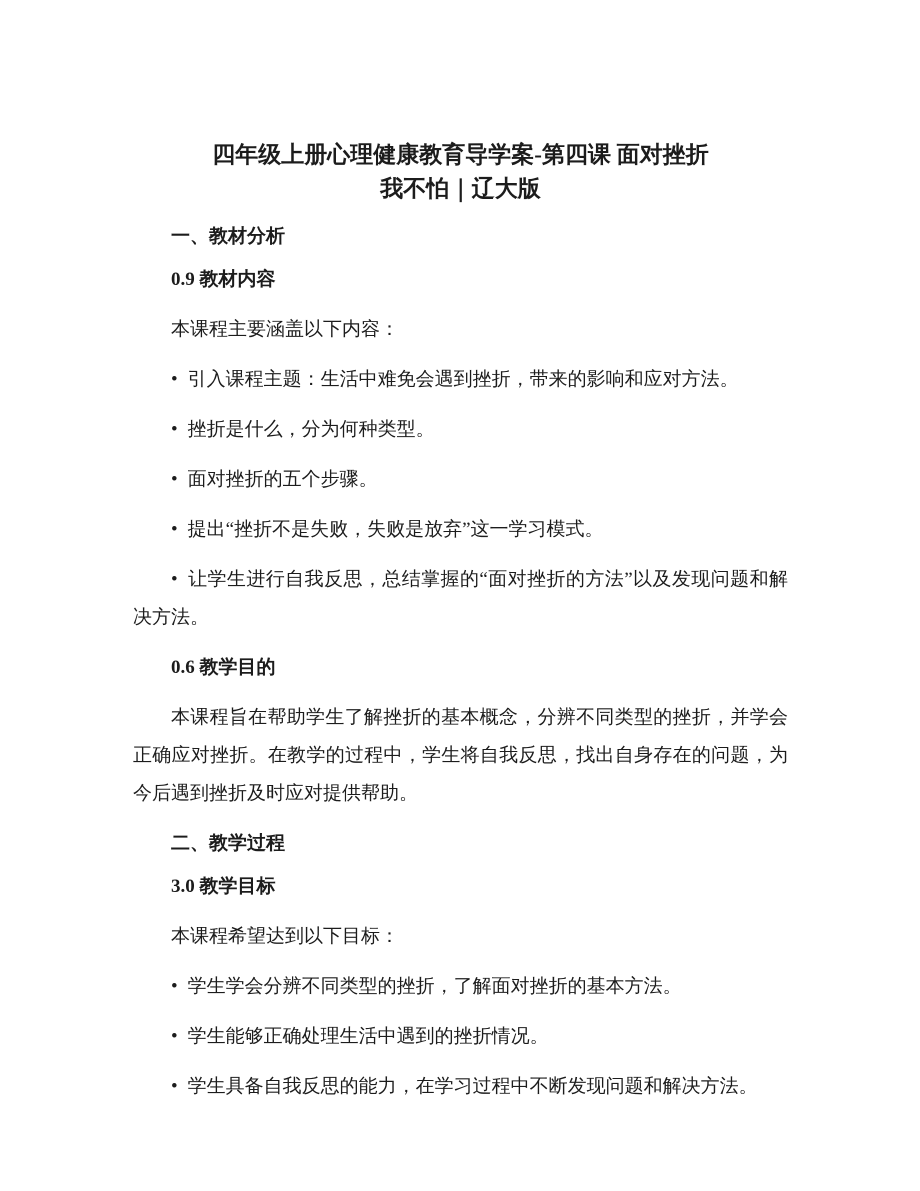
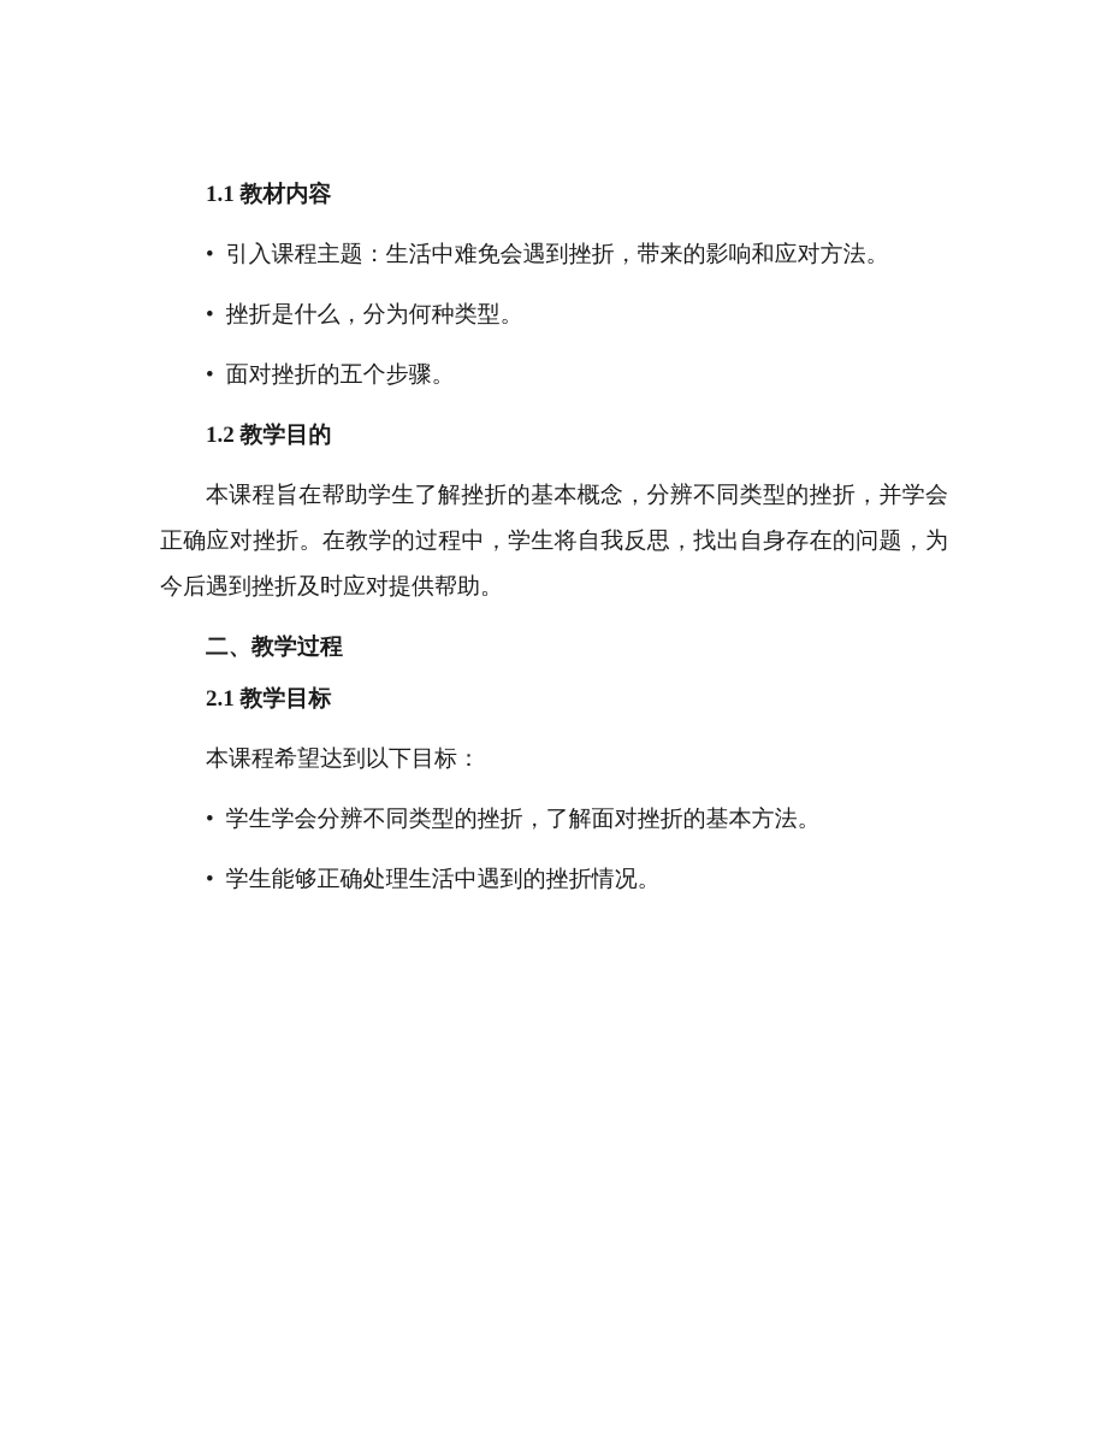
- 四年级上册心理健康教育导学案-第四课 面对挫折
- 我不怕｜辽大版
- 一、教材分析
- 0.9 教材内容
+ 1.1 教材内容
- 本课程主要涵盖以下内容：
  • 引入课程主题：生活中难免会遇到挫折，带来的影响和应对方法。
  • 挫折是什么，分为何种类型。
  • 面对挫折的五个步骤。
- • 提出“挫折不是失败，失败是放弃”这一学习模式。
- • 让学生进行自我反思，总结掌握的“面对挫折的方法”以及发现问题和解决方法。
- 0.6 教学目的
+ 1.2 教学目的
  本课程旨在帮助学生了解挫折的基本概念，分辨不同类型的挫折，并学会正确应对挫折。在教学的过程中，学生将自我反思，找出自身存在的问题，为今后遇到挫折及时应对提供帮助。
  二、教学过程
- 3.0 教学目标
+ 2.1 教学目标
  本课程希望达到以下目标：
  • 学生学会分辨不同类型的挫折，了解面对挫折的基本方法。
  • 学生能够正确处理生活中遇到的挫折情况。
- • 学生具备自我反思的能力，在学习过程中不断发现问题和解决方法。
